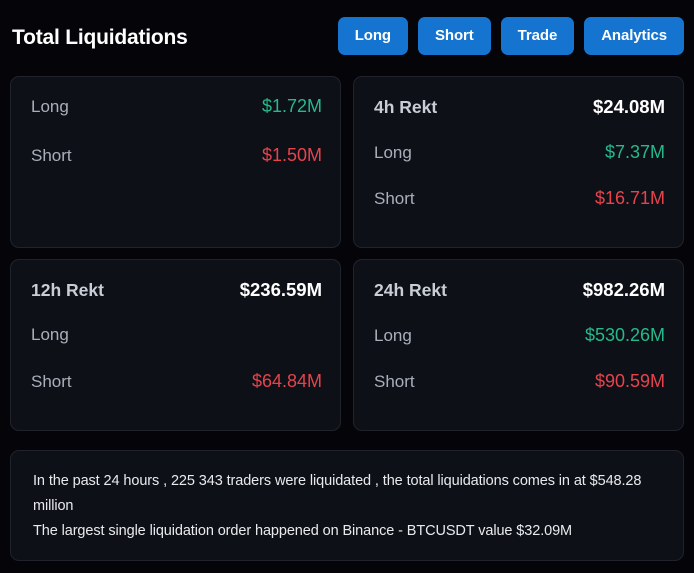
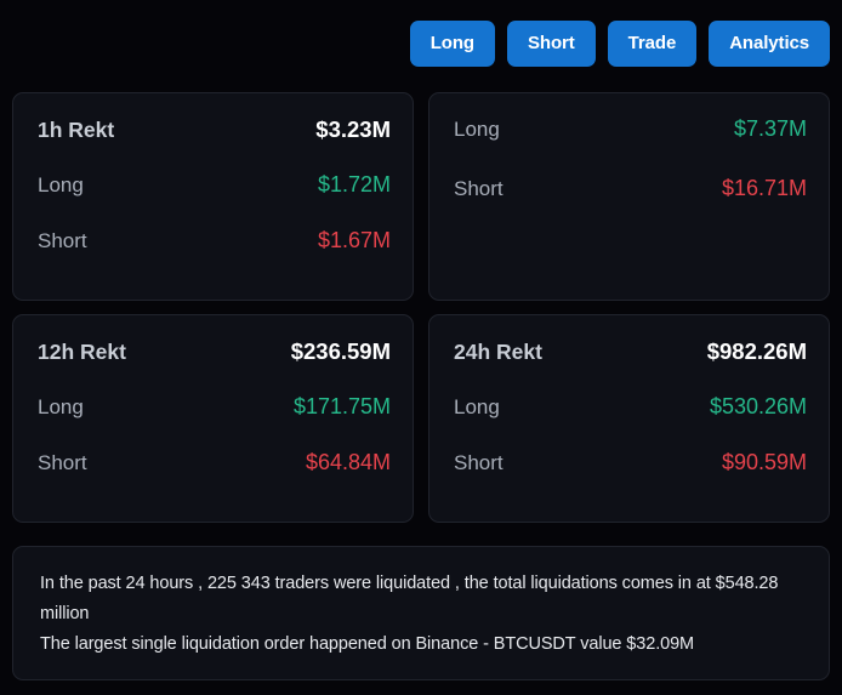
- Total Liquidations
  Long
  Short
  Trade
  Analytics
+ 1h Rekt
+ $3.23M
  Long
  $1.72M
  Short
- $1.50M
+ $1.67M
- 4h Rekt
- $24.08M
  Long
  $7.37M
  Short
  $16.71M
  12h Rekt
  $236.59M
  Long
+ $171.75M
  Short
  $64.84M
  24h Rekt
  $982.26M
  Long
  $530.26M
  Short
  $90.59M
  In the past 24 hours , 225 343 traders were liquidated , the total liquidations comes in at $548.28 million
  The largest single liquidation order happened on Binance - BTCUSDT value $32.09M
